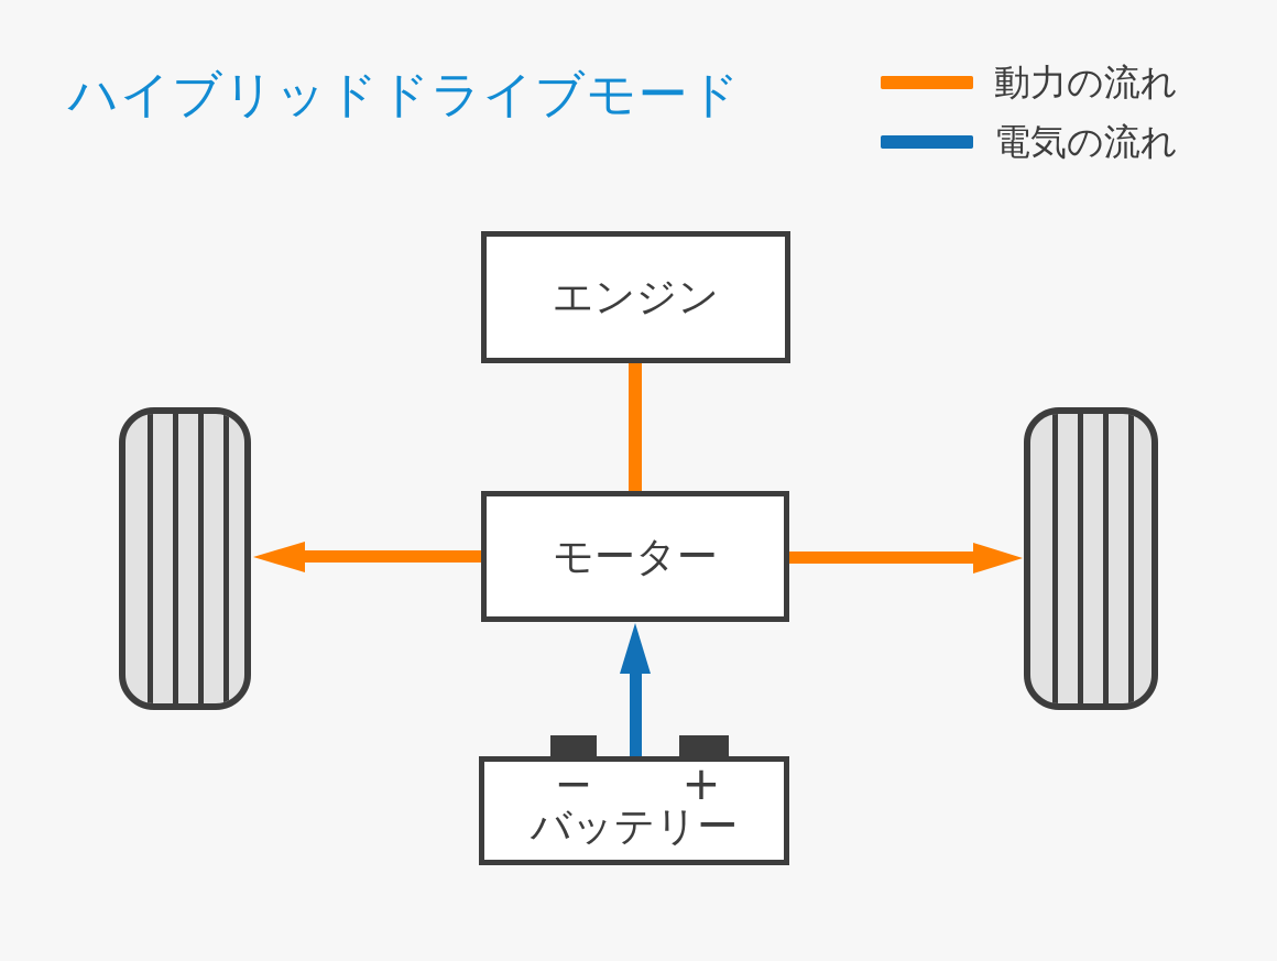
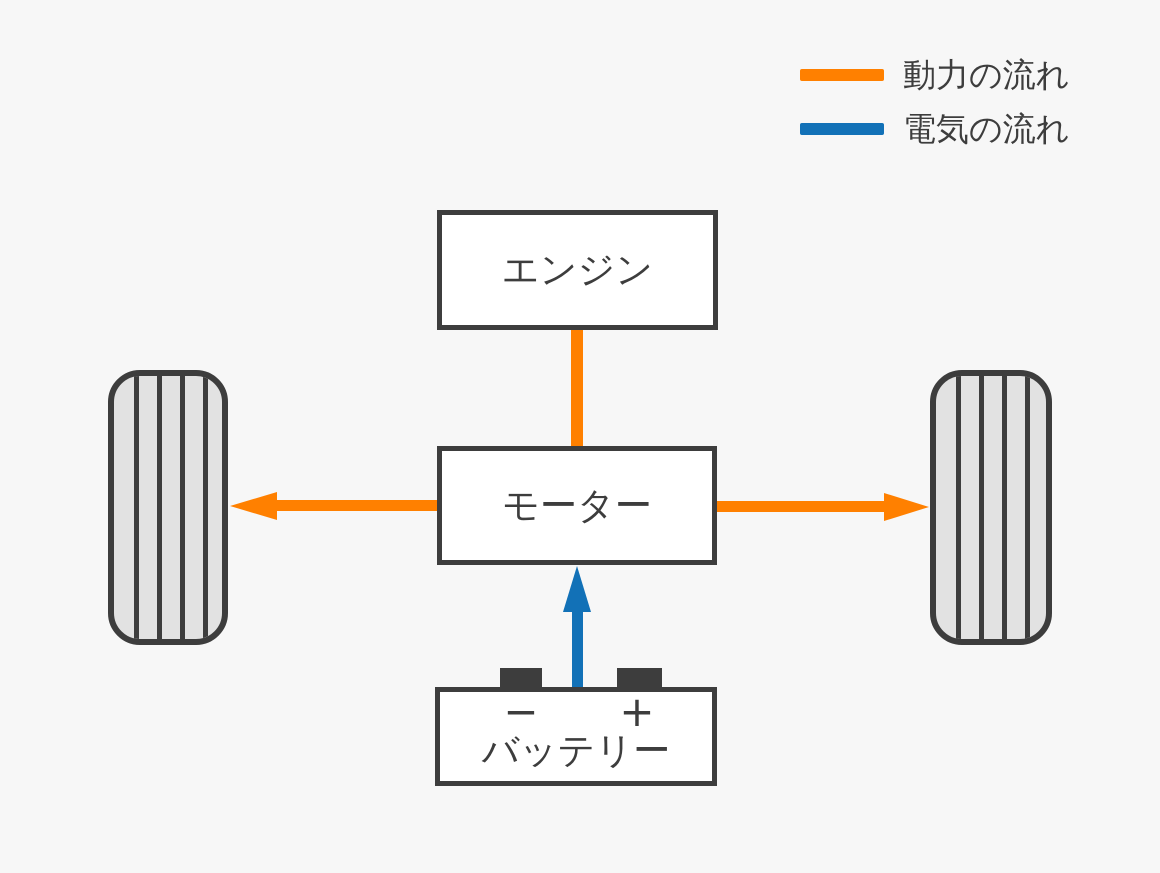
- ハイブリッドドライブモード
  動力の流れ
  電気の流れ
  エンジン
  モーター
  −
  +
  バッテリー
